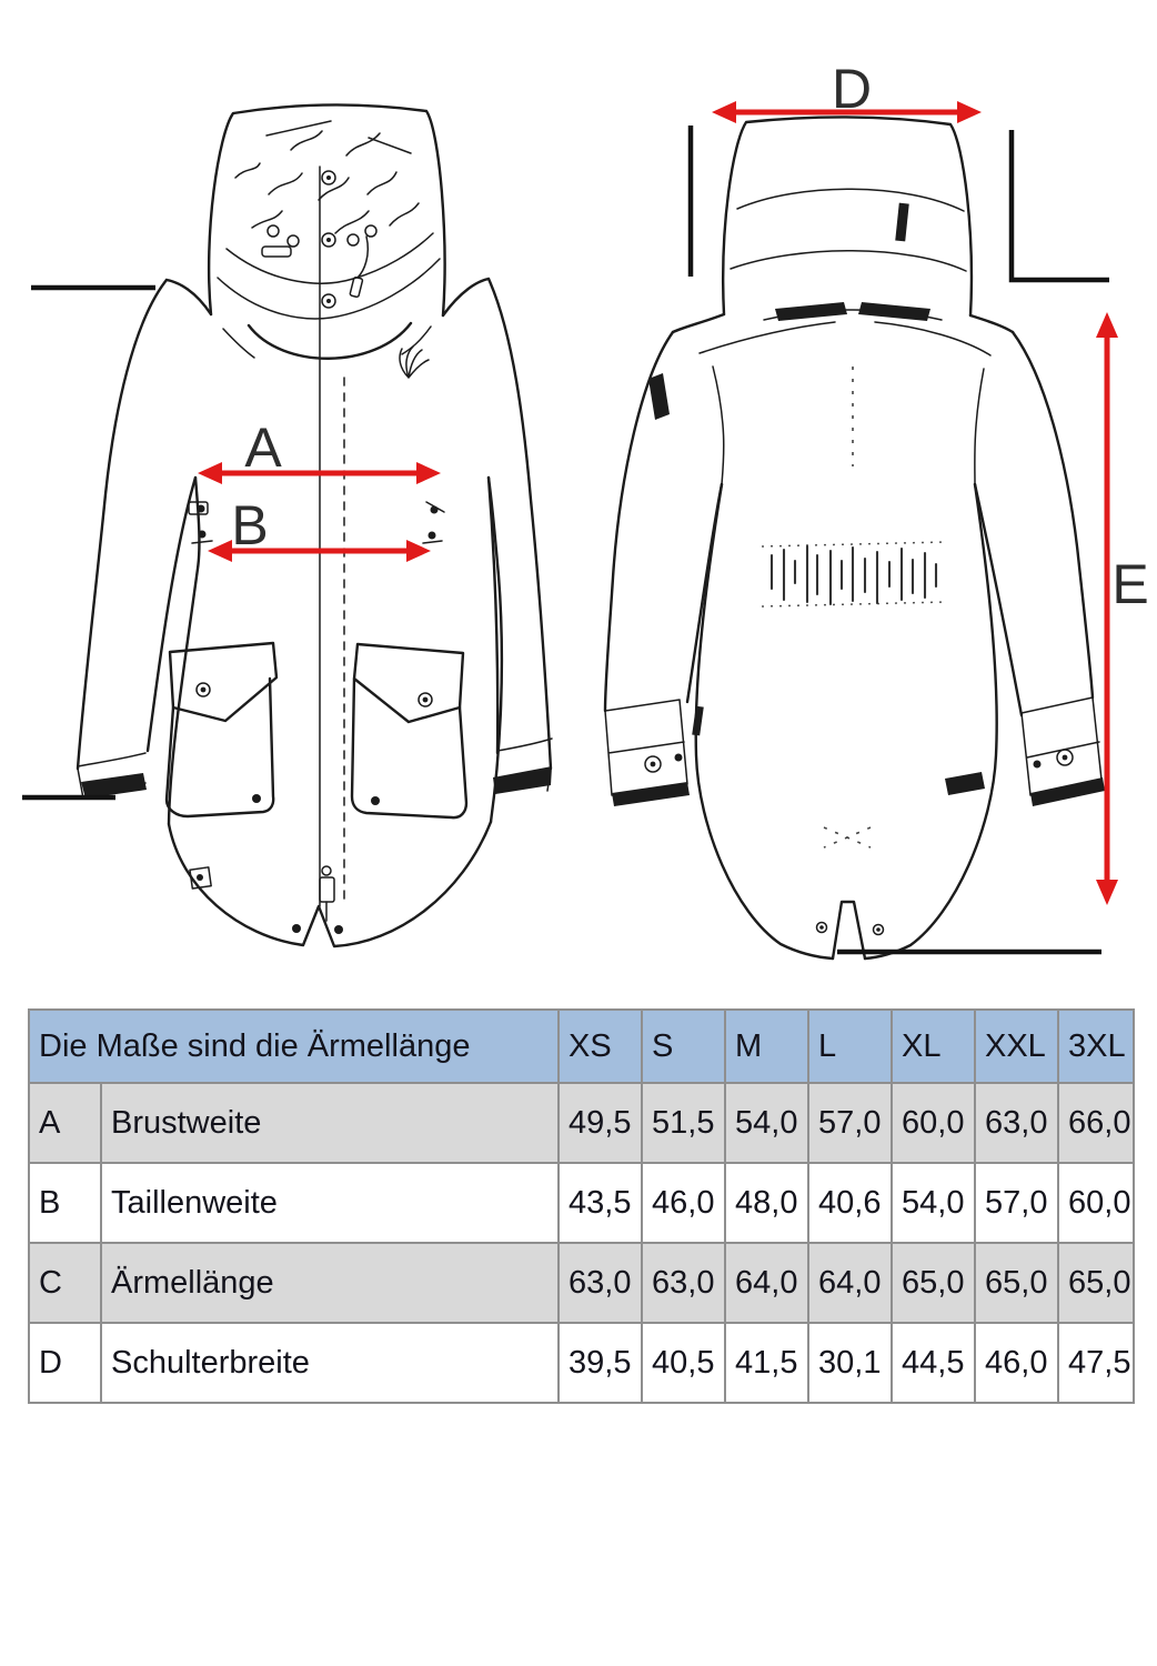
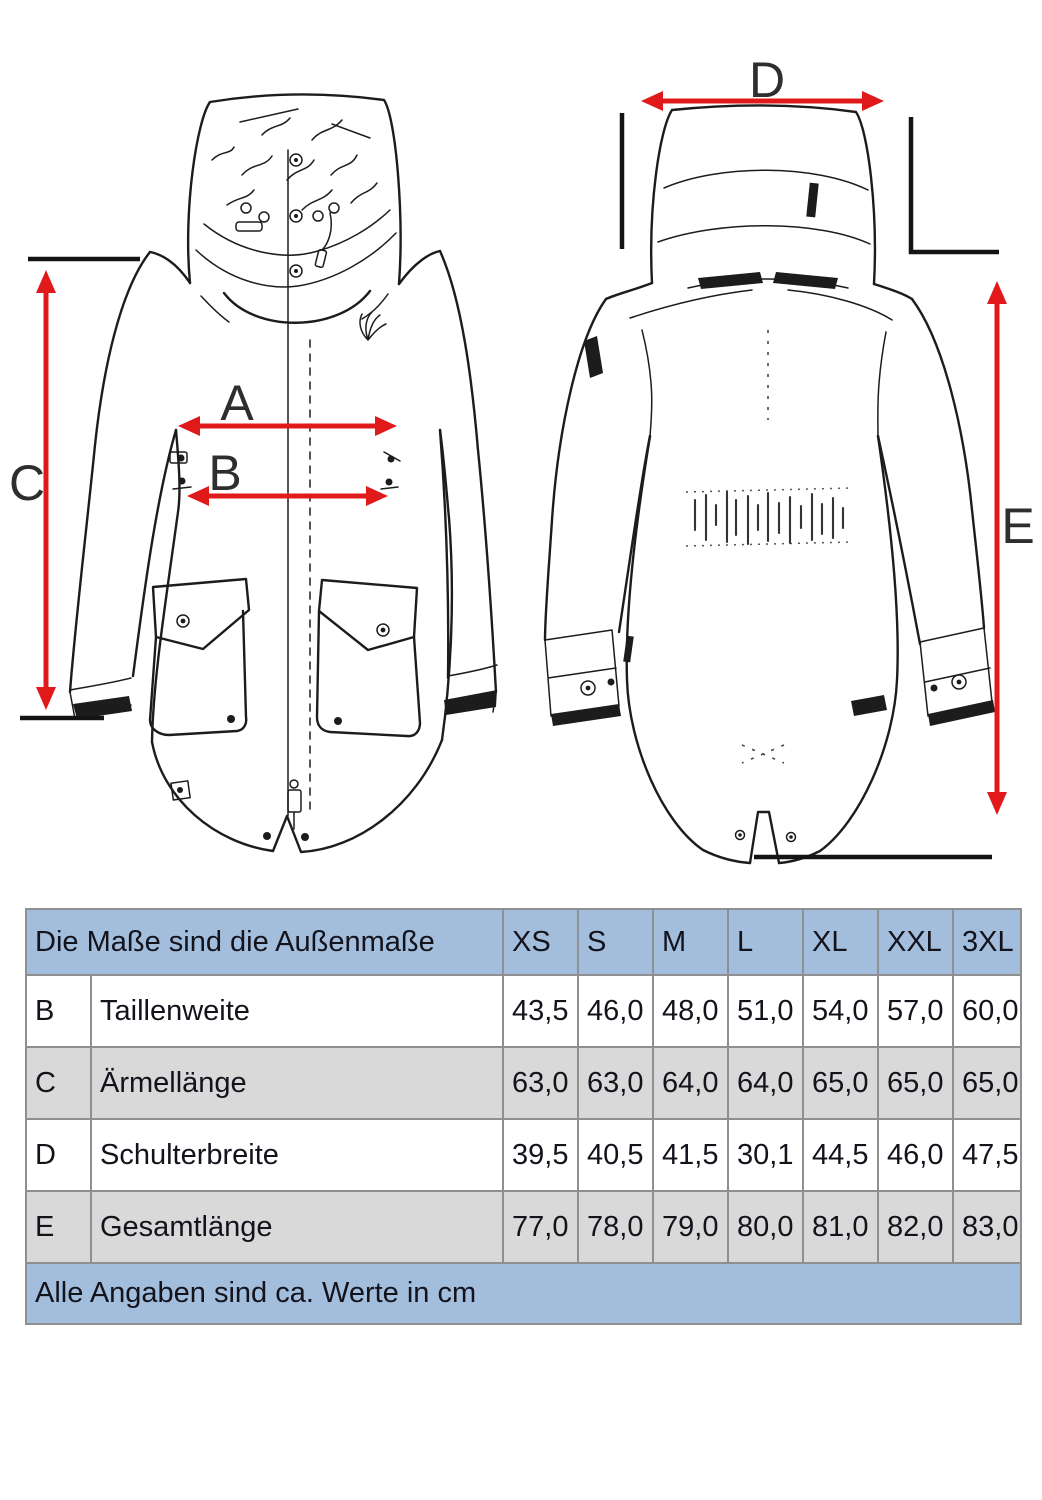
  A
  B
+ C
  D
  E
- Die Maße sind die Ärmellänge	XS	S	M	L	XL	XXL	3XL
+ Die Maße sind die Außenmaße	XS	S	M	L	XL	XXL	3XL
- A	Brustweite	49,5	51,5	54,0	57,0	60,0	63,0	66,0
- B	Taillenweite	43,5	46,0	48,0	40,6	54,0	57,0	60,0
+ B	Taillenweite	43,5	46,0	48,0	51,0	54,0	57,0	60,0
  C	Ärmellänge	63,0	63,0	64,0	64,0	65,0	65,0	65,0
  D	Schulterbreite	39,5	40,5	41,5	30,1	44,5	46,0	47,5
+ E	Gesamtlänge	77,0	78,0	79,0	80,0	81,0	82,0	83,0
+ Alle Angaben sind ca. Werte in cm
